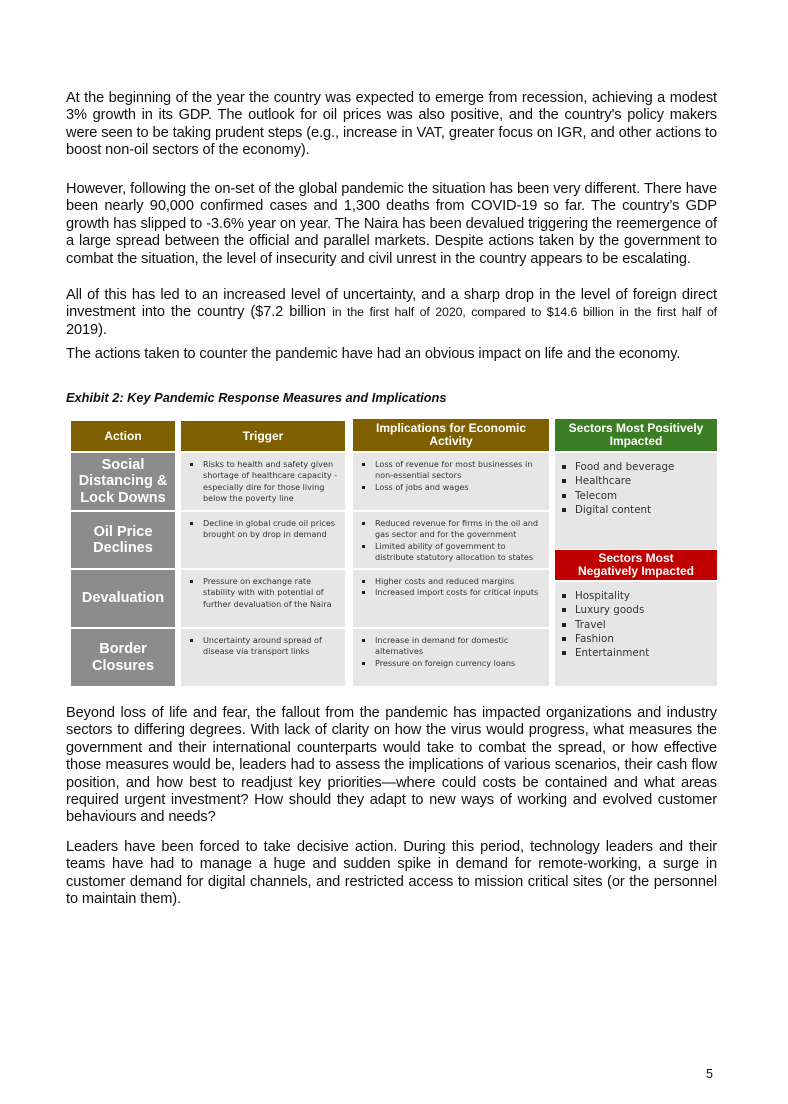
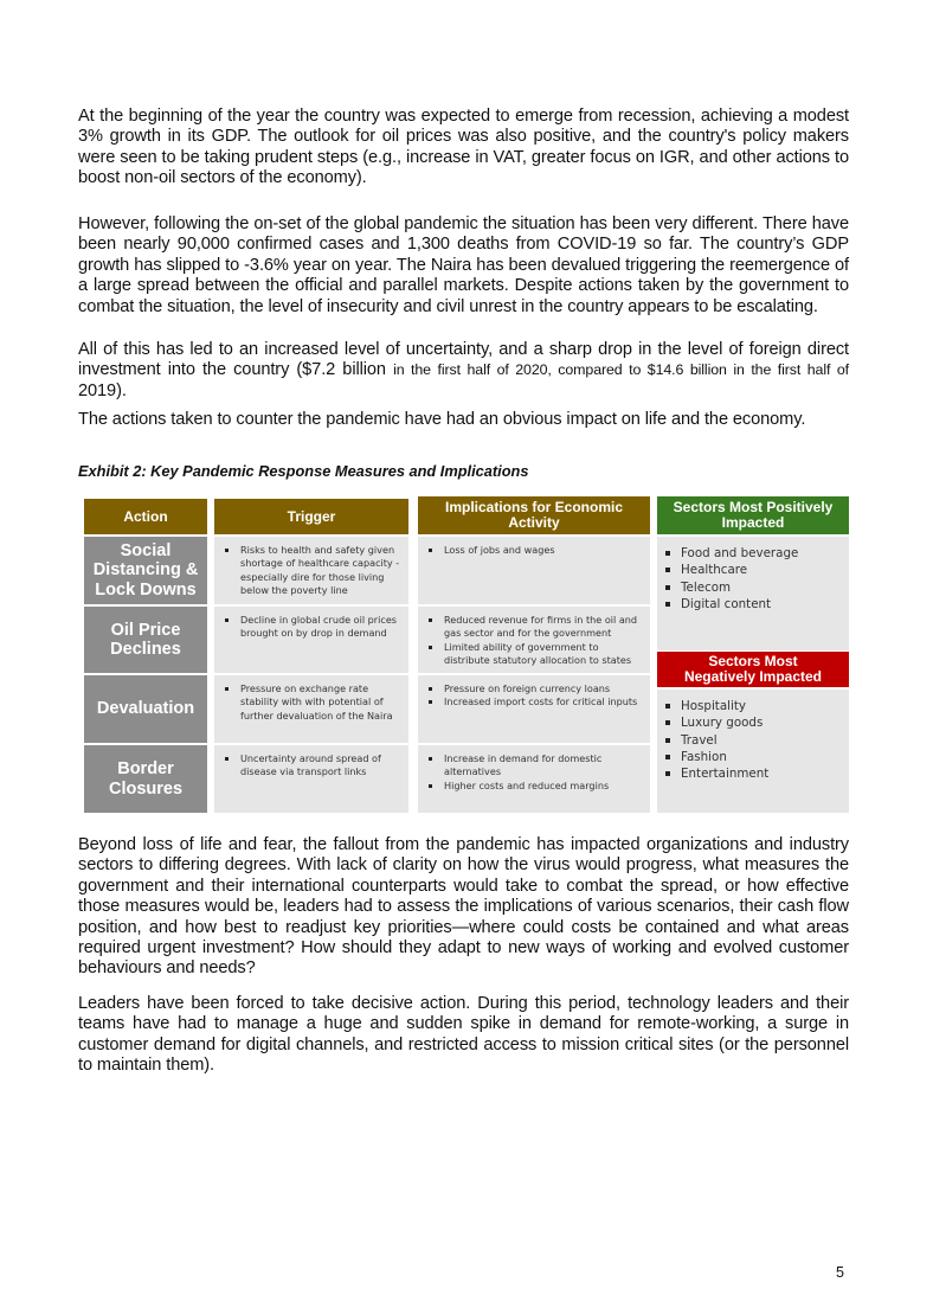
  At the beginning of the year the country was expected to emerge from recession, achieving a modest 3% growth in its GDP. The outlook for oil prices was also positive, and the country's policy makers were seen to be taking prudent steps (e.g., increase in VAT, greater focus on IGR, and other actions to boost non-oil sectors of the economy).
  However, following the on-set of the global pandemic the situation has been very different. There have been nearly 90,000 confirmed cases and 1,300 deaths from COVID-19 so far. The country’s GDP growth has slipped to -3.6% year on year. The Naira has been devalued triggering the reemergence of a large spread between the official and parallel markets. Despite actions taken by the government to combat the situation, the level of insecurity and civil unrest in the country appears to be escalating.
  All of this has led to an increased level of uncertainty, and a sharp drop in the level of foreign direct investment into the country ($7.2 billion in the first half of 2020, compared to $14.6 billion in the first half of 2019).
  The actions taken to counter the pandemic have had an obvious impact on life and the economy.
  Exhibit 2: Key Pandemic Response Measures and Implications
  Action
  Trigger
  Implications for Economic Activity
  Sectors Most Positively Impacted
  Social Distancing & Lock Downs
  Risks to health and safety given shortage of healthcare capacity - especially dire for those living below the poverty line
- Loss of revenue for most businesses in non-essential sectors
  Loss of jobs and wages
  Oil Price Declines
  Decline in global crude oil prices brought on by drop in demand
  Reduced revenue for firms in the oil and gas sector and for the government
  Limited ability of government to distribute statutory allocation to states
  Devaluation
  Pressure on exchange rate stability with with potential of further devaluation of the Naira
- Higher costs and reduced margins
+ Pressure on foreign currency loans
  Increased import costs for critical inputs
  Border Closures
  Uncertainty around spread of disease via transport links
  Increase in demand for domestic alternatives
- Pressure on foreign currency loans
+ Higher costs and reduced margins
  Food and beverage
  Healthcare
  Telecom
  Digital content
  Sectors Most Negatively Impacted
  Hospitality
  Luxury goods
  Travel
  Fashion
  Entertainment
  Beyond loss of life and fear, the fallout from the pandemic has impacted organizations and industry sectors to differing degrees. With lack of clarity on how the virus would progress, what measures the government and their international counterparts would take to combat the spread, or how effective those measures would be, leaders had to assess the implications of various scenarios, their cash flow position, and how best to readjust key priorities—where could costs be contained and what areas required urgent investment? How should they adapt to new ways of working and evolved customer behaviours and needs?
  Leaders have been forced to take decisive action. During this period, technology leaders and their teams have had to manage a huge and sudden spike in demand for remote-working, a surge in customer demand for digital channels, and restricted access to mission critical sites (or the personnel to maintain them).
  5
